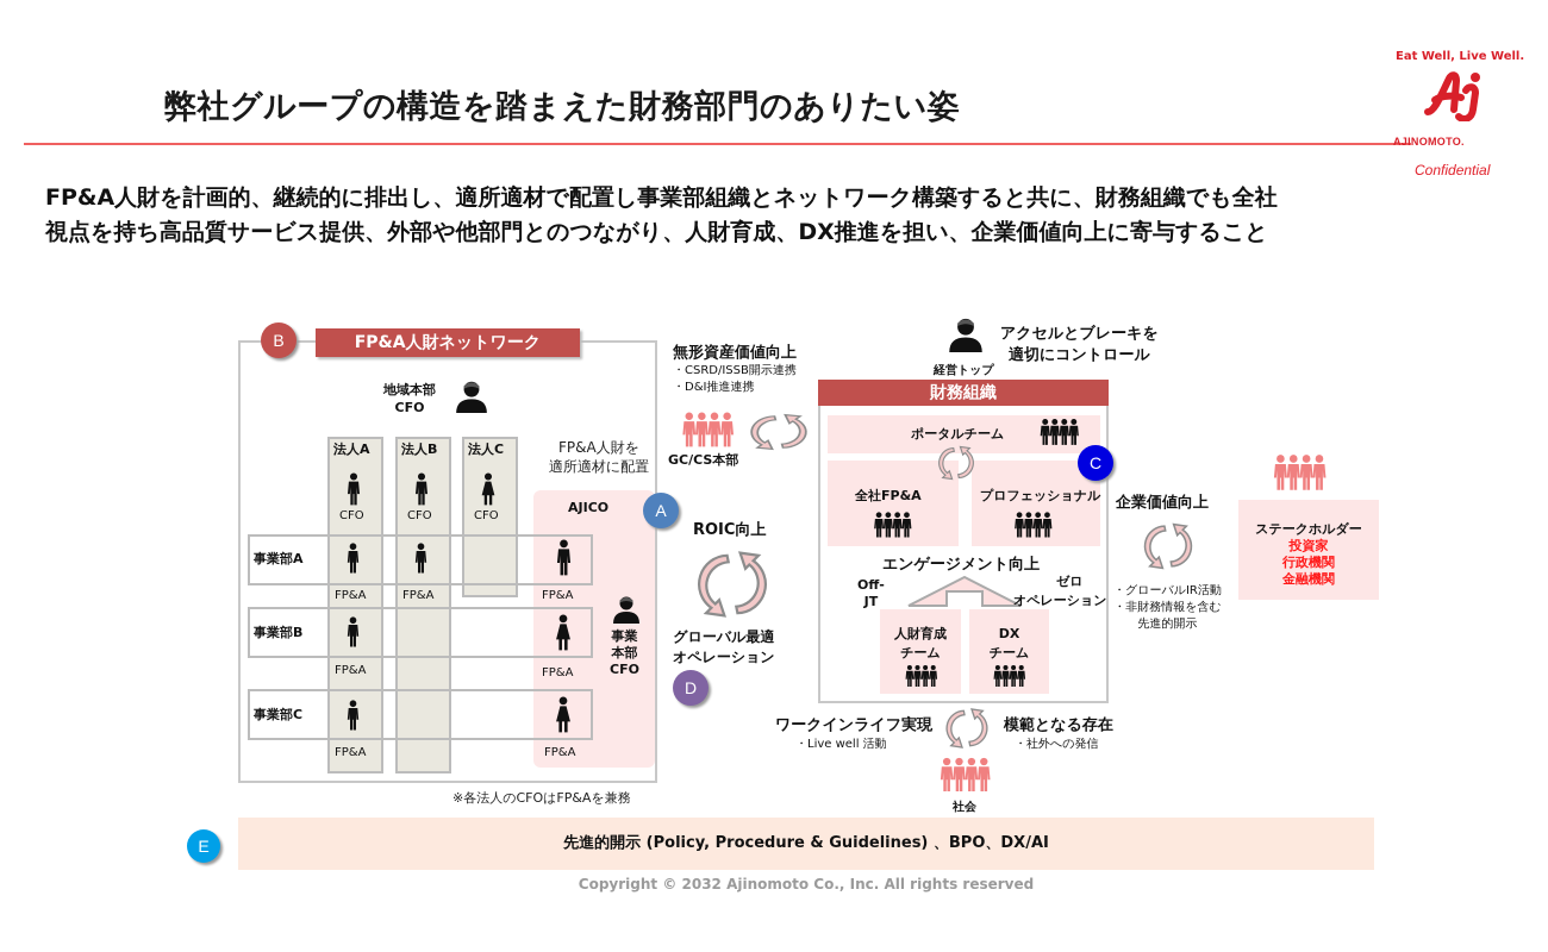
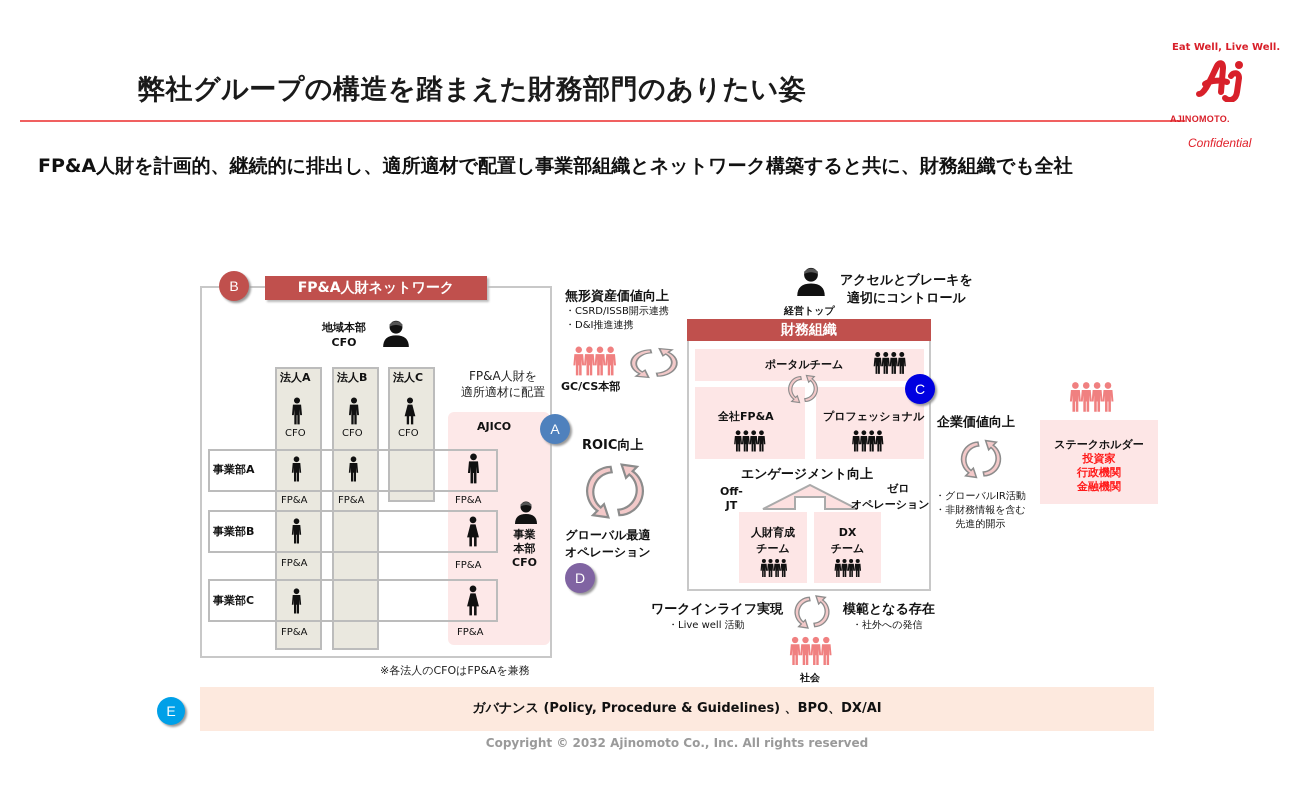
  弊社グループの構造を踏まえた財務部門のありたい姿
  Eat Well, Live Well.
  AJINOMOTO.
  Confidential
  FP&A人財を計画的、継続的に排出し、適所適材で配置し事業部組織とネットワーク構築すると共に、財務組織でも全社
- 視点を持ち高品質サービス提供、外部や他部門とのつながり、人財育成、DX推進を担い、企業価値向上に寄与すること
  FP&A人財ネットワーク
  B
  地域本部
  CFO
  法人A
  法人B
  法人C
  CFO
  CFO
  CFO
  FP&A人財を
  適所適材に配置
  AJICO
  事業部A
  事業部B
  事業部C
  FP&A
  FP&A
  FP&A
  FP&A
  FP&A
  FP&A
  FP&A
  事業
  本部
  CFO
  ※各法人のCFOはFP&Aを兼務
  A
  無形資産価値向上
  ・CSRD/ISSB開示連携
  ・D&I推進連携
  GC/CS本部
  ROIC向上
  グローバル最適
  オペレーション
  D
  経営トップ
  アクセルとブレーキを
  適切にコントロール
  財務組織
  ポータルチーム
  C
  全社FP&A
  プロフェッショナル
  エンゲージメント向上
  Off-
  JT
  ゼロ
  オペレーション
  人財育成
  チーム
  DX
  チーム
  企業価値向上
  ・グローバルIR活動
  ・非財務情報を含む
  先進的開示
  ステークホルダー
  投資家
  行政機関
  金融機関
  ワークインライフ実現
  ・Live well 活動
  模範となる存在
  ・社外への発信
  社会
- 先進的開示 (Policy, Procedure & Guidelines) 、BPO、DX/AI
+ ガバナンス (Policy, Procedure & Guidelines) 、BPO、DX/AI
  E
  Copyright © 2032 Ajinomoto Co., Inc. All rights reserved
